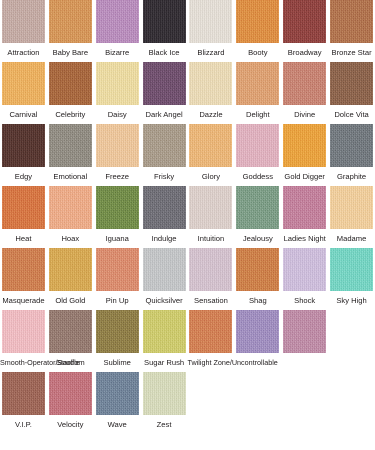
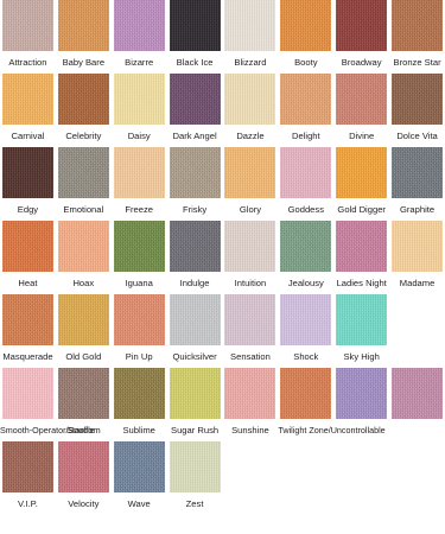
  Attraction
  Baby Bare
  Bizarre
  Black Ice
  Blizzard
  Booty
  Broadway
  Bronze Star
  Carnival
  Celebrity
  Daisy
  Dark Angel
  Dazzle
  Delight
  Divine
  Dolce Vita
  Edgy
  Emotional
  Freeze
  Frisky
  Glory
  Goddess
  Gold Digger
  Graphite
  Heat
  Hoax
  Iguana
  Indulge
  Intuition
  Jealousy
  Ladies Night
  Madame
  Masquerade
  Old Gold
  Pin Up
  Quicksilver
  Sensation
- Shag
  Shock
  Sky High
  Stardom
  Sublime
  Sugar Rush
+ Sunshine
  Twilight Zone/Uncontrollable
  V.I.P.
  Velocity
  Wave
  Zest
